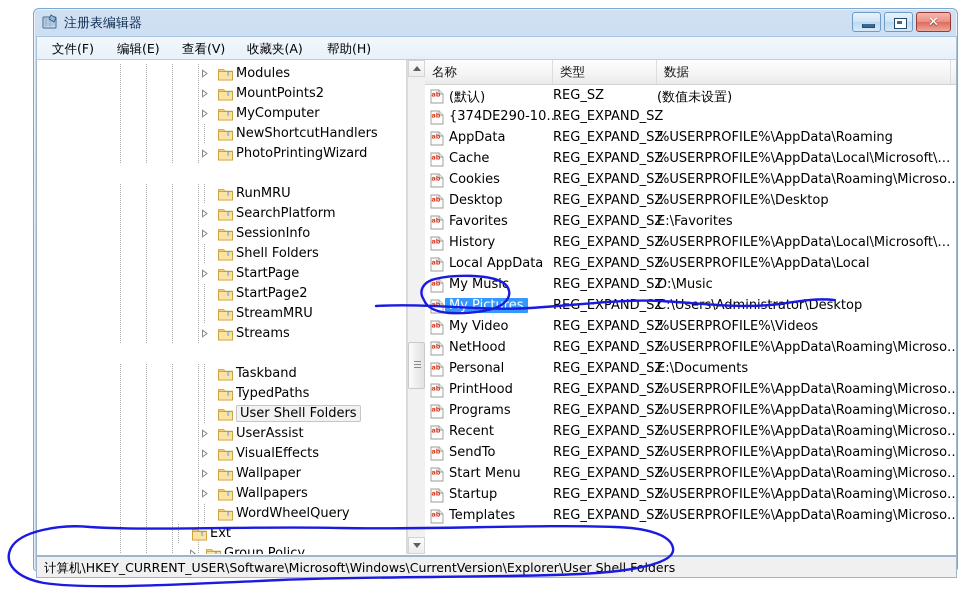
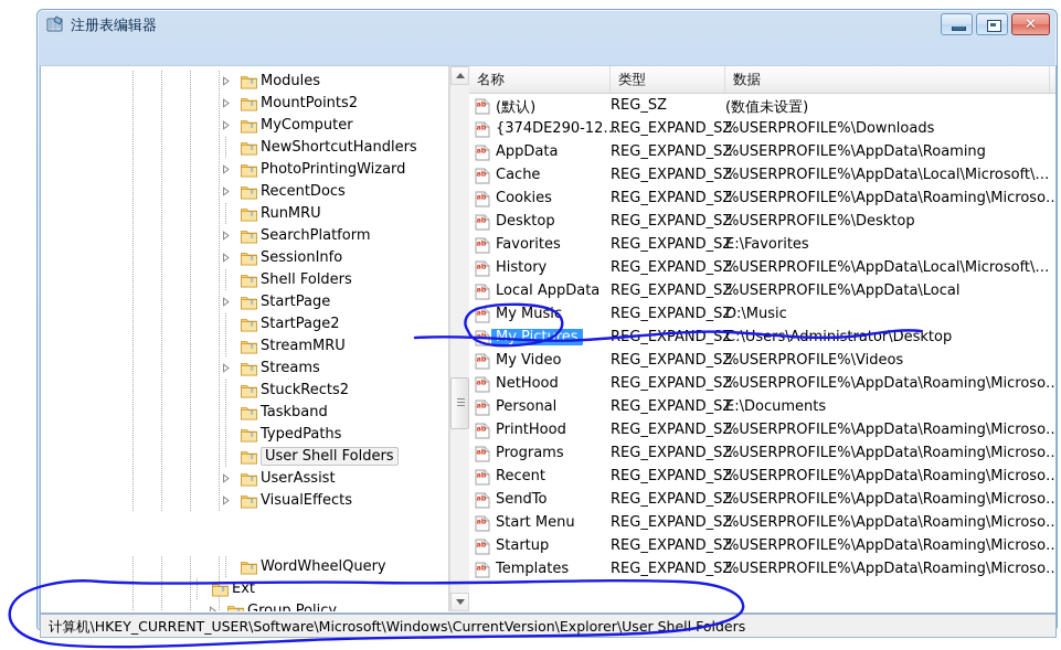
  注册表编辑器
  ✕
- 文件(F)
- 编辑(E)
- 查看(V)
- 收藏夹(A)
- 帮助(H)
  Modules
  MountPoints2
  MyComputer
  NewShortcutHandlers
  PhotoPrintingWizard
+ RecentDocs
  RunMRU
  SearchPlatform
  SessionInfo
  Shell Folders
  StartPage
  StartPage2
  StreamMRU
  Streams
+ StuckRects2
  Taskband
  TypedPaths
  User Shell Folders
  UserAssist
  VisualEffects
- Wallpaper
- Wallpapers
  WordWheelQuery
  Ext
  Group Policy
  名称
  类型
  数据
  ab
  (默认)
  REG_SZ
  (数值未设置)
  ab
- {374DE290-10…
+ {374DE290-12…
  REG_EXPAND_SZ
+ %USERPROFILE%\Downloads
  ab
  AppData
  REG_EXPAND_SZ
  %USERPROFILE%\AppData\Roaming
  ab
  Cache
  REG_EXPAND_SZ
  %USERPROFILE%\AppData\Local\Microsoft\…
  ab
  Cookies
  REG_EXPAND_SZ
  %USERPROFILE%\AppData\Roaming\Microso…
  ab
  Desktop
  REG_EXPAND_SZ
  %USERPROFILE%\Desktop
  ab
  Favorites
  REG_EXPAND_SZ
  E:\Favorites
  ab
  History
  REG_EXPAND_SZ
  %USERPROFILE%\AppData\Local\Microsoft\…
  ab
  Local AppData
  REG_EXPAND_SZ
  %USERPROFILE%\AppData\Local
  ab
  My Musi
  REG_EXPAND_SZ
  D:\Music
  ab
  My Pictres
  _EXPAND_SZ
  ab
  My Video
  REG_EXPAND_SZ
  %USERPROFILE%\Videos
  ab
  NetHood
  REG_EXPAND_SZ
  %USERPROFILE%\AppData\Roaming\Microso…
  ab
  Personal
  REG_EXPAND_SZ
  E:\Documents
  ab
  PrintHood
  REG_EXPAND_SZ
  %USERPROFILE%\AppData\Roaming\Microso…
  ab
  Programs
  REG_EXPAND_SZ
  %USERPROFILE%\AppData\Roaming\Microso…
  ab
  Recent
  REG_EXPAND_SZ
  %USERPROFILE%\AppData\Roaming\Microso…
  ab
  SendTo
  REG_EXPAND_SZ
  %USERPROFILE%\AppData\Roaming\Microso…
  ab
  Start Menu
  REG_EXPAND_SZ
  %USERPROFILE%\AppData\Roaming\Microso…
  ab
  Startup
  REG_EXPAND_SZ
  %USERPROFILE%\AppData\Roaming\Microso…
  ab
  Templates
  REG_EXPAND_SZ
  %USERPROFILE%\AppData\Roaming\Microso…
  计算机\HKEY_CURRENT_USER\Software\Microsoft\Windows\CurrentVersion\Explorer\User Shelllders
